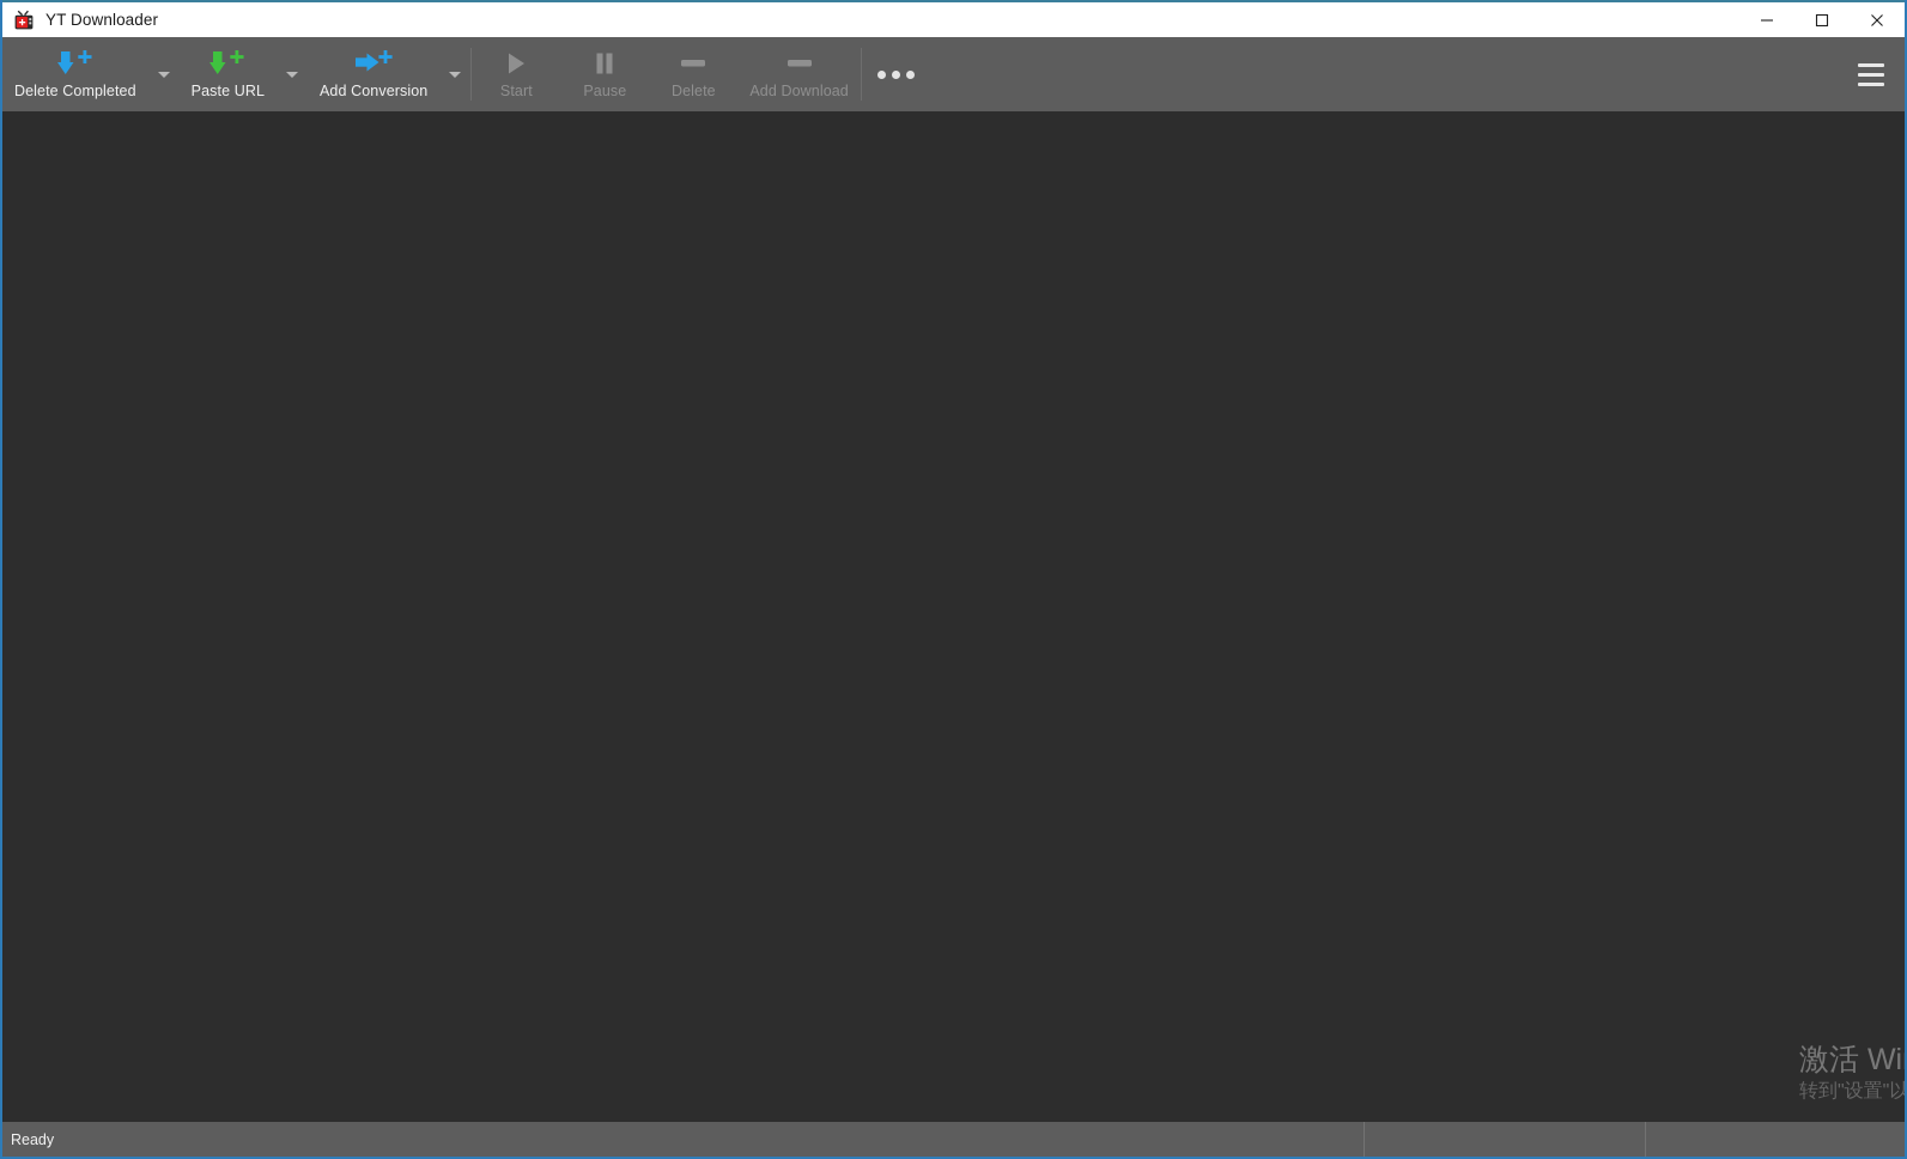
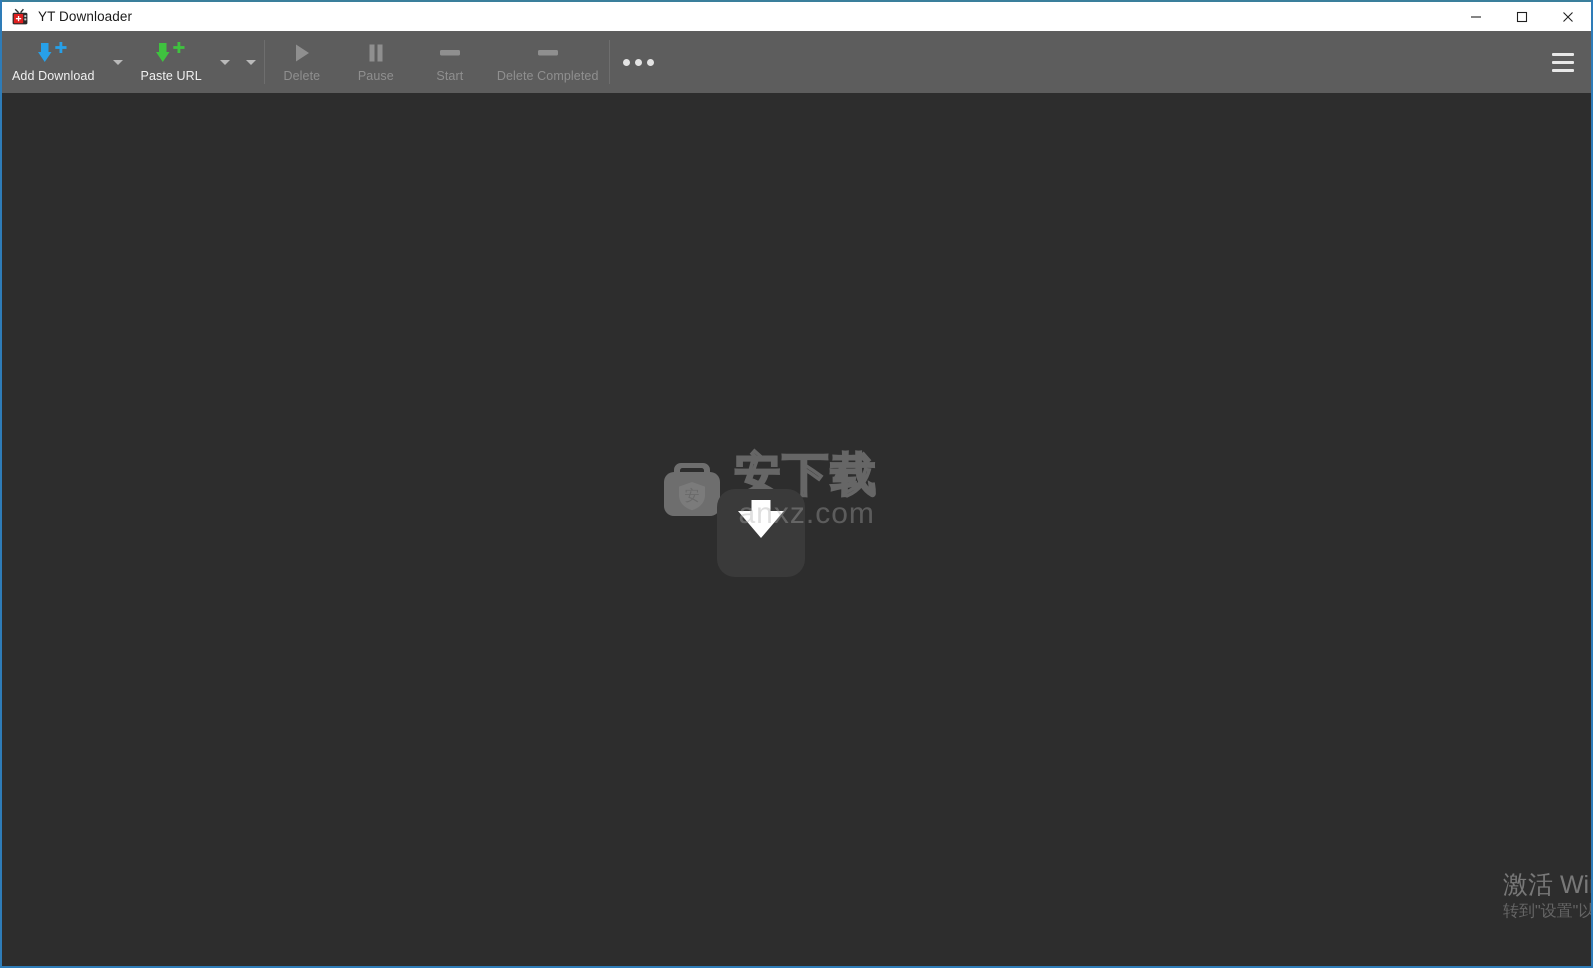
  YT Downloader
- Delete Completed
+ Add Download
  Paste URL
- Add Conversion
- Start
+ Delete
  Pause
- Delete
+ Start
- Add Download
+ Delete Completed
+ 安下载
+ anxz.com
  激活 Wi
  转到"设置"以
- Ready
